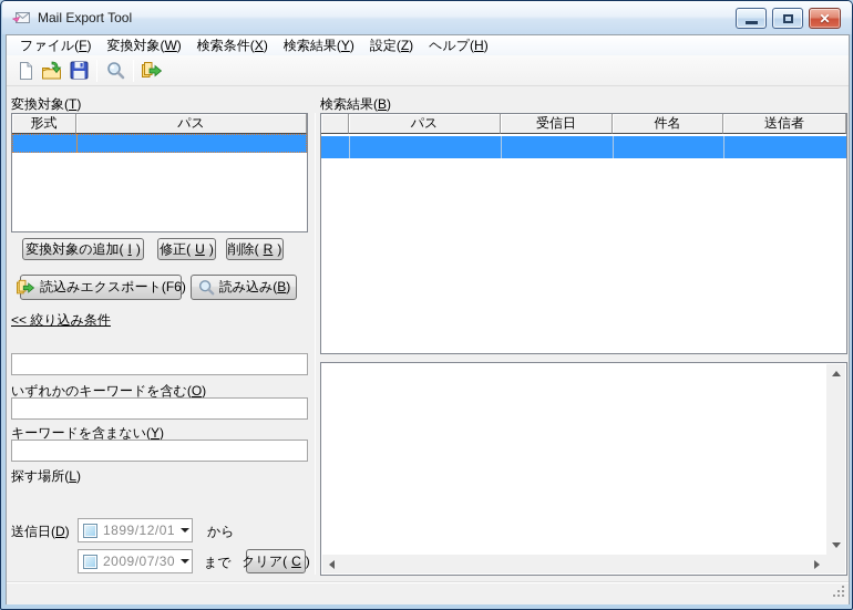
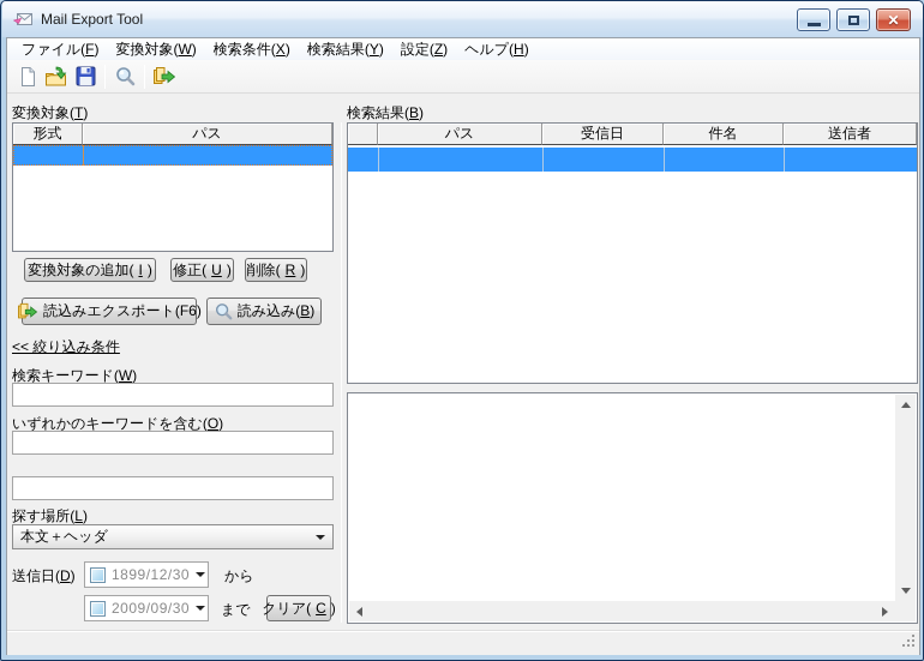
  Mail Export Tool
  ✕
  ファイル(F)
  変換対象(W)
  検索条件(X)
  検索結果(Y)
  設定(Z)
  ヘルプ(H)
  変換対象(T)
  形式
  パス
  変換対象の追加(
  I
  )
  修正(
  U
  )
  削除(
  R
  )
  読込みエクスポート(F6)
  読み込み(B)
  << 絞り込み条件
+ 検索キーワード(W)
  いずれかのキーワードを含む(O)
- キーワードを含まない(Y)
  探す場所(L)
+ 本文＋ヘッダ
  送信日(D)
- 1899/12/01
+ 1899/12/30
  から
- 2009/07/30
+ 2009/09/30
  まで
  クリア(
  C
  )
  検索結果(B)
  パス
  受信日
  件名
  送信者
